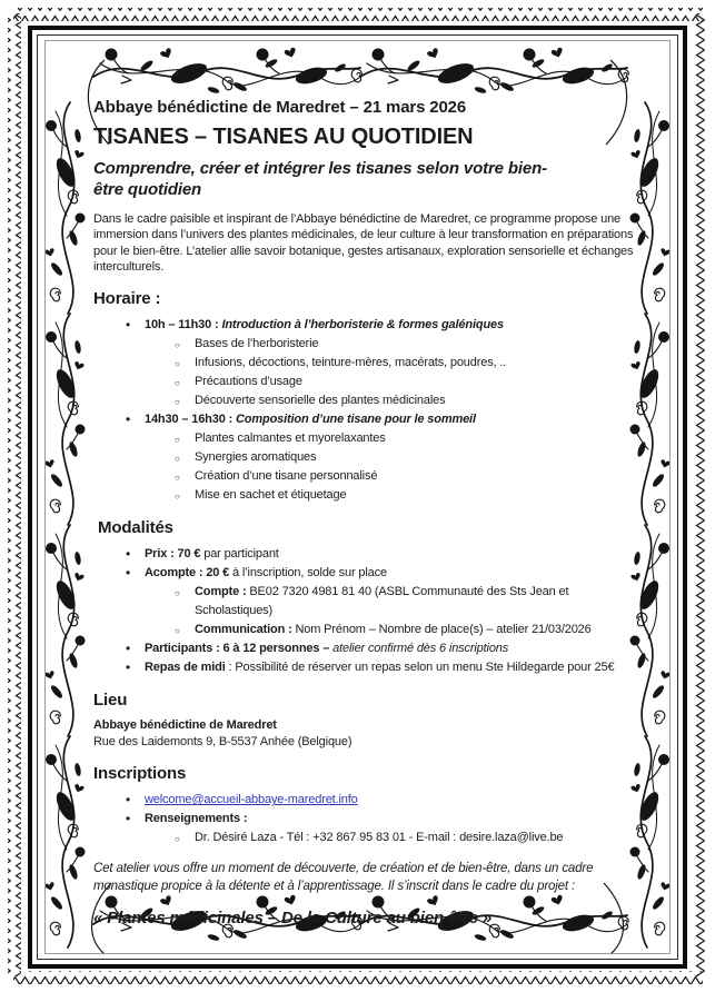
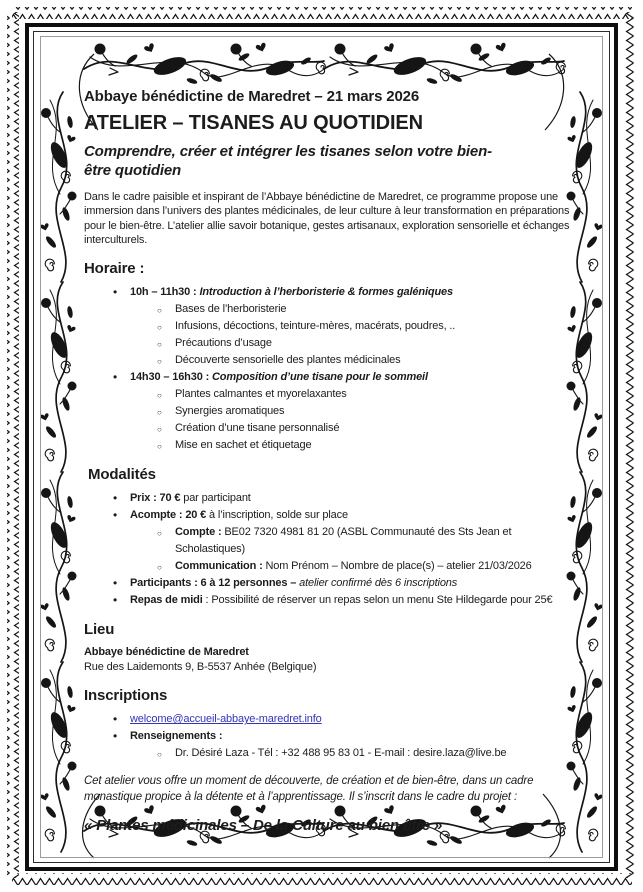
  Abbaye bénédictine de Maredret – 21 mars 2026
- TISANES – TISANES AU QUOTIDIEN
+ ATELIER – TISANES AU QUOTIDIEN
  Comprendre, créer et intégrer les tisanes selon votre bien-être quotidien
  Dans le cadre paisible et inspirant de l’Abbaye bénédictine de Maredret, ce programme propose une immersion dans l’univers des plantes médicinales, de leur culture à leur transformation en préparations pour le bien-être. L’atelier allie savoir botanique, gestes artisanaux, exploration sensorielle et échanges interculturels.
  Horaire :
  10h – 11h30 : Introduction à l’herboristerie & formes galéniques
  Bases de l’herboristerie
  Infusions, décoctions, teinture-mères, macérats, poudres, ..
  Précautions d’usage
  Découverte sensorielle des plantes médicinales
  14h30 – 16h30 : Composition d’une tisane pour le sommeil
  Plantes calmantes et myorelaxantes
  Synergies aromatiques
  Création d’une tisane personnalisé
  Mise en sachet et étiquetage
  Modalités
  Prix : 70 € par participant
  Acompte : 20 € à l’inscription, solde sur place
- Compte : BE02 7320 4981 81 40 (ASBL Communauté des Sts Jean et Scholastiques)
+ Compte : BE02 7320 4981 81 20 (ASBL Communauté des Sts Jean et Scholastiques)
  Communication : Nom Prénom – Nombre de place(s) – atelier 21/03/2026
  Participants : 6 à 12 personnes – atelier confirmé dès 6 inscriptions
  Repas de midi : Possibilité de réserver un repas selon un menu Ste Hildegarde pour 25€
  Lieu
  Abbaye bénédictine de Maredret
  Rue des Laidemonts 9, B-5537 Anhée (Belgique)
  Inscriptions
  welcome@accueil-abbaye-maredret.info
  Renseignements :
- Dr. Désiré Laza - Tél : +32 867 95 83 01 - E-mail : desire.laza@live.be
+ Dr. Désiré Laza - Tél : +32 488 95 83 01 - E-mail : desire.laza@live.be
  Cet atelier vous offre un moment de découverte, de création et de bien-être, dans un cadre monastique propice à la détente et à l’apprentissage. Il s’inscrit dans le cadre du projet :
  « Plantes médicinales – De la Culture au bien être »
